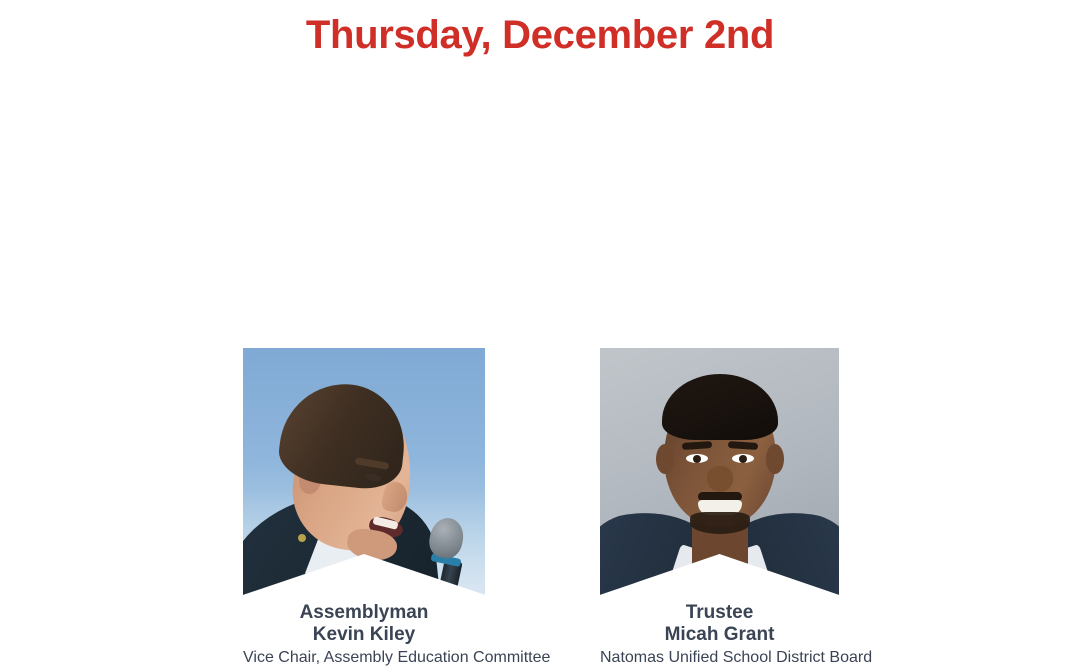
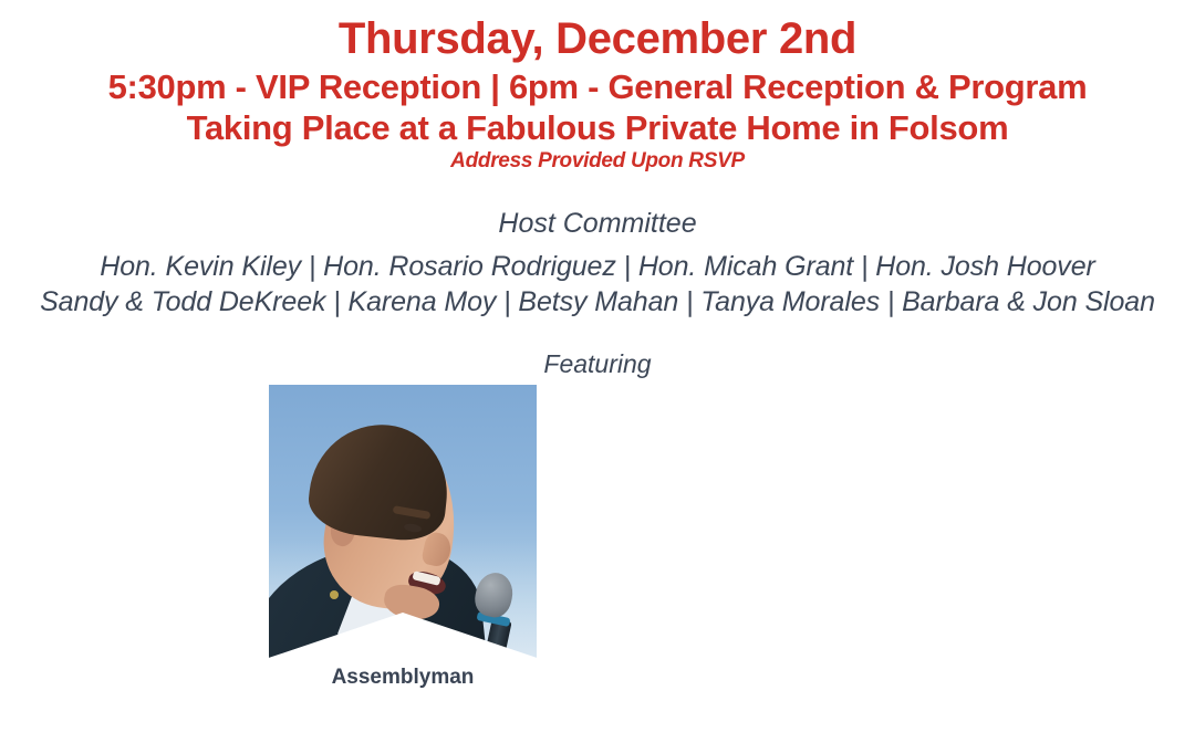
  Thursday, December 2nd
+ 5:30pm - VIP Reception | 6pm - General Reception & Program
+ Taking Place at a Fabulous Private Home in Folsom
+ Address Provided Upon RSVP
+ Host Committee
+ Hon. Kevin Kiley | Hon. Rosario Rodriguez | Hon. Micah Grant | Hon. Josh Hoover
+ Sandy & Todd DeKreek | Karena Moy | Betsy Mahan | Tanya Morales | Barbara & Jon Sloan
+ Featuring
  Assemblyman
- Kevin Kiley
- Vice Chair, Assembly Education Committee
- Trustee
- Micah Grant
- Natomas Unified School District Board
